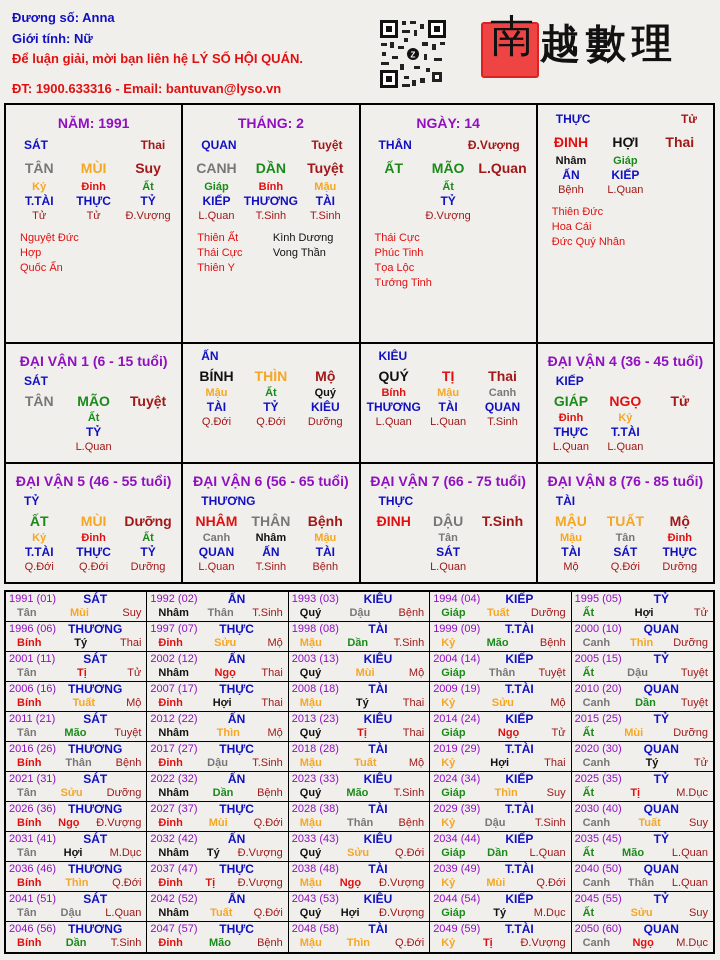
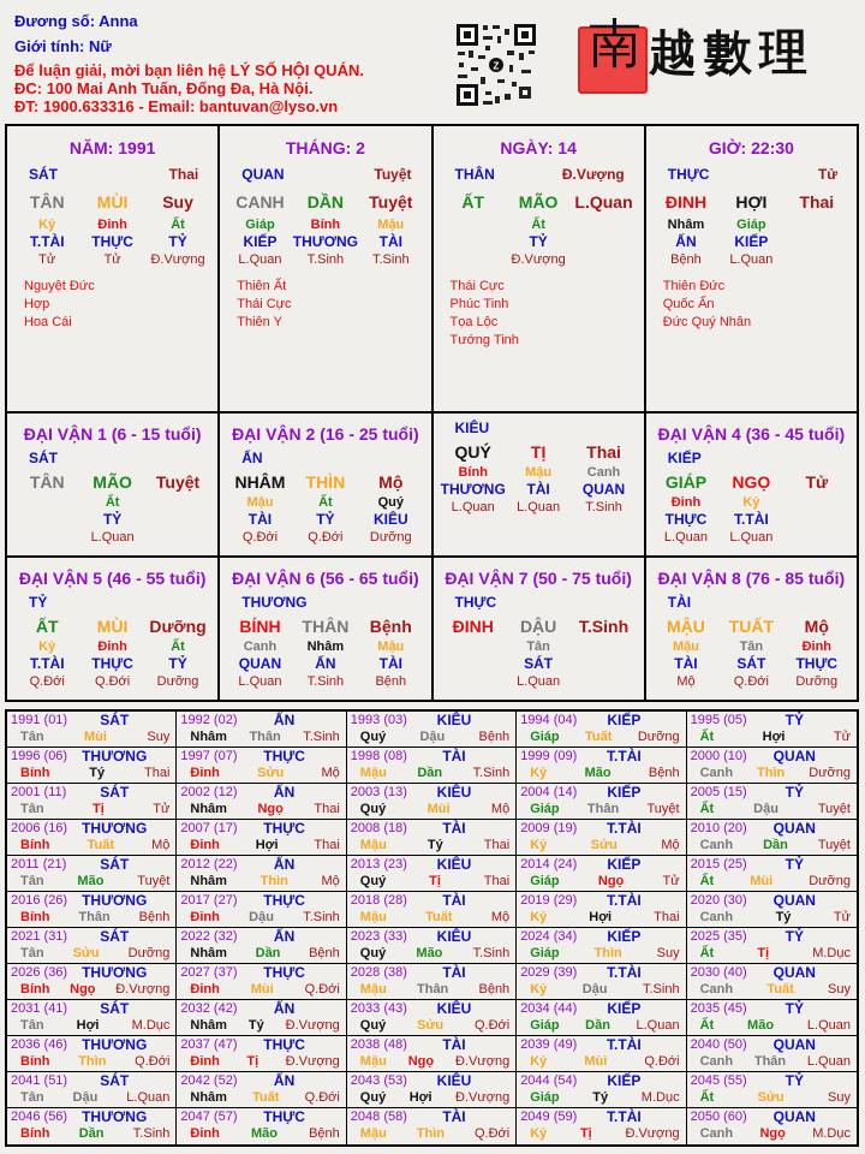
  Đương số: Anna
  Giới tính: Nữ
  Để luận giải, mời bạn liên hệ LÝ SỐ HỘI QUÁN.
+ ĐC: 100 Mai Anh Tuấn, Đống Đa, Hà Nội.
  ĐT: 1900.633316 - Email: bantuvan@lyso.vn
  Z
  南
  越數理
  NĂM: 1991
  SÁT
  Thai
  TÂN
  MÙI
  Suy
  Kỷ
  Đinh
  Ất
  T.TÀI
  THỰC
  TỶ
  Tử
  Tử
  Đ.Vượng
  Nguyệt Đức Hợp
- Quốc Ấn
+ Hoa Cái
  THÁNG: 2
  QUAN
  Tuyệt
  CANH
  DẦN
  Tuyệt
  Giáp
  Bính
  Mậu
  KIẾP
  THƯƠNG
  TÀI
  L.Quan
  T.Sinh
  T.Sinh
  Thiên Ất
  Thái Cực
  Thiên Y
- Kình Dương
- Vong Thần
  NGÀY: 14
  THÂN
  Đ.Vượng
  ẤT
  MÃO
  L.Quan
  Ất
  TỶ
  Đ.Vượng
  Thái Cực
  Phúc Tinh
  Tọa Lộc
  Tướng Tinh
+ GIỜ: 22:30
  THỰC
  Tử
  ĐINH
  HỢI
  Thai
  Nhâm
  Giáp
  ẤN
  KIẾP
  Bệnh
  L.Quan
  Thiên Đức
- Hoa Cái
+ Quốc Ấn
  Đức Quý Nhân
  ĐẠI VẬN 1 (6 - 15 tuổi)
  SÁT
  TÂN
  MÃO
  Tuyệt
  Ất
  TỶ
  L.Quan
+ ĐẠI VẬN 2 (16 - 25 tuổi)
  ẤN
- BÍNH
+ NHÂM
  THÌN
  Mộ
  Mậu
  Ất
  Quý
  TÀI
  TỶ
  KIÊU
  Q.Đới
  Q.Đới
  Dưỡng
  KIÊU
  QUÝ
  TỊ
  Thai
  Bính
  Mậu
  Canh
  THƯƠNG
  TÀI
  QUAN
  L.Quan
  L.Quan
  T.Sinh
  ĐẠI VẬN 4 (36 - 45 tuổi)
  KIẾP
  GIÁP
  NGỌ
  Tử
  Đinh
  Kỷ
  THỰC
  T.TÀI
  L.Quan
  L.Quan
  ĐẠI VẬN 5 (46 - 55 tuổi)
  TỶ
  ẤT
  MÙI
  Dưỡng
  Kỷ
  Đinh
  Ất
  T.TÀI
  THỰC
  TỶ
  Q.Đới
  Q.Đới
  Dưỡng
  ĐẠI VẬN 6 (56 - 65 tuổi)
  THƯƠNG
- NHÂM
+ BÍNH
  THÂN
  Bệnh
  Canh
  Nhâm
  Mậu
  QUAN
  ẤN
  TÀI
  L.Quan
  T.Sinh
  Bệnh
- ĐẠI VẬN 7 (66 - 75 tuổi)
+ ĐẠI VẬN 7 (50 - 75 tuổi)
  THỰC
  ĐINH
  DẬU
  T.Sinh
  Tân
  SÁT
  L.Quan
  ĐẠI VẬN 8 (76 - 85 tuổi)
  TÀI
  MẬU
  TUẤT
  Mộ
  Mậu
  Tân
  Đinh
  TÀI
  SÁT
  THỰC
  Mộ
  Q.Đới
  Dưỡng
  1991 (01)
  SÁT
  Tân
  Mùi
  Suy
  1992 (02)
  ẤN
  Nhâm
  Thân
  T.Sinh
  1993 (03)
  KIÊU
  Quý
  Dậu
  Bệnh
  1994 (04)
  KIẾP
  Giáp
  Tuất
  Dưỡng
  1995 (05)
  TỶ
  Ất
  Hợi
  Tử
  1996 (06)
  THƯƠNG
  Bính
  Tý
  Thai
  1997 (07)
  THỰC
  Đinh
  Sửu
  Mộ
  1998 (08)
  TÀI
  Mậu
  Dần
  T.Sinh
  1999 (09)
  T.TÀI
  Kỷ
  Mão
  Bệnh
  2000 (10)
  QUAN
  Canh
  Thìn
  Dưỡng
  2001 (11)
  SÁT
  Tân
  Tị
  Tử
  2002 (12)
  ẤN
  Nhâm
  Ngọ
  Thai
  2003 (13)
  KIÊU
  Quý
  Mùi
  Mộ
  2004 (14)
  KIẾP
  Giáp
  Thân
  Tuyệt
  2005 (15)
  TỶ
  Ất
  Dậu
  Tuyệt
  2006 (16)
  THƯƠNG
  Bính
  Tuất
  Mộ
  2007 (17)
  THỰC
  Đinh
  Hợi
  Thai
  2008 (18)
  TÀI
  Mậu
  Tý
  Thai
  2009 (19)
  T.TÀI
  Kỷ
  Sửu
  Mộ
  2010 (20)
  QUAN
  Canh
  Dần
  Tuyệt
  2011 (21)
  SÁT
  Tân
  Mão
  Tuyệt
  2012 (22)
  ẤN
  Nhâm
  Thìn
  Mộ
  2013 (23)
  KIÊU
  Quý
  Tị
  Thai
  2014 (24)
  KIẾP
  Giáp
  Ngọ
  Tử
  2015 (25)
  TỶ
  Ất
  Mùi
  Dưỡng
  2016 (26)
  THƯƠNG
  Bính
  Thân
  Bệnh
  2017 (27)
  THỰC
  Đinh
  Dậu
  T.Sinh
  2018 (28)
  TÀI
  Mậu
  Tuất
  Mộ
  2019 (29)
  T.TÀI
  Kỷ
  Hợi
  Thai
  2020 (30)
  QUAN
  Canh
  Tý
  Tử
  2021 (31)
  SÁT
  Tân
  Sửu
  Dưỡng
  2022 (32)
  ẤN
  Nhâm
  Dần
  Bệnh
  2023 (33)
  KIÊU
  Quý
  Mão
  T.Sinh
  2024 (34)
  KIẾP
  Giáp
  Thìn
  Suy
  2025 (35)
  TỶ
  Ất
  Tị
  M.Dục
  2026 (36)
  THƯƠNG
  Bính
  Ngọ
  Đ.Vượng
  2027 (37)
  THỰC
  Đinh
  Mùi
  Q.Đới
  2028 (38)
  TÀI
  Mậu
  Thân
  Bệnh
  2029 (39)
  T.TÀI
  Kỷ
  Dậu
  T.Sinh
  2030 (40)
  QUAN
  Canh
  Tuất
  Suy
  2031 (41)
  SÁT
  Tân
  Hợi
  M.Dục
  2032 (42)
  ẤN
  Nhâm
  Tý
  Đ.Vượng
  2033 (43)
  KIÊU
  Quý
  Sửu
  Q.Đới
  2034 (44)
  KIẾP
  Giáp
  Dần
  L.Quan
  2035 (45)
  TỶ
  Ất
  Mão
  L.Quan
  2036 (46)
  THƯƠNG
  Bính
  Thìn
  Q.Đới
  2037 (47)
  THỰC
  Đinh
  Tị
  Đ.Vượng
  2038 (48)
  TÀI
  Mậu
  Ngọ
  Đ.Vượng
  2039 (49)
  T.TÀI
  Kỷ
  Mùi
  Q.Đới
  2040 (50)
  QUAN
  Canh
  Thân
  L.Quan
  2041 (51)
  SÁT
  Tân
  Dậu
  L.Quan
  2042 (52)
  ẤN
  Nhâm
  Tuất
  Q.Đới
  2043 (53)
  KIÊU
  Quý
  Hợi
  Đ.Vượng
  2044 (54)
  KIẾP
  Giáp
  Tý
  M.Dục
  2045 (55)
  TỶ
  Ất
  Sửu
  Suy
  2046 (56)
  THƯƠNG
  Bính
  Dần
  T.Sinh
  2047 (57)
  THỰC
  Đinh
  Mão
  Bệnh
  2048 (58)
  TÀI
  Mậu
  Thìn
  Q.Đới
  2049 (59)
  T.TÀI
  Kỷ
  Tị
  Đ.Vượng
  2050 (60)
  QUAN
  Canh
  Ngọ
  M.Dục
